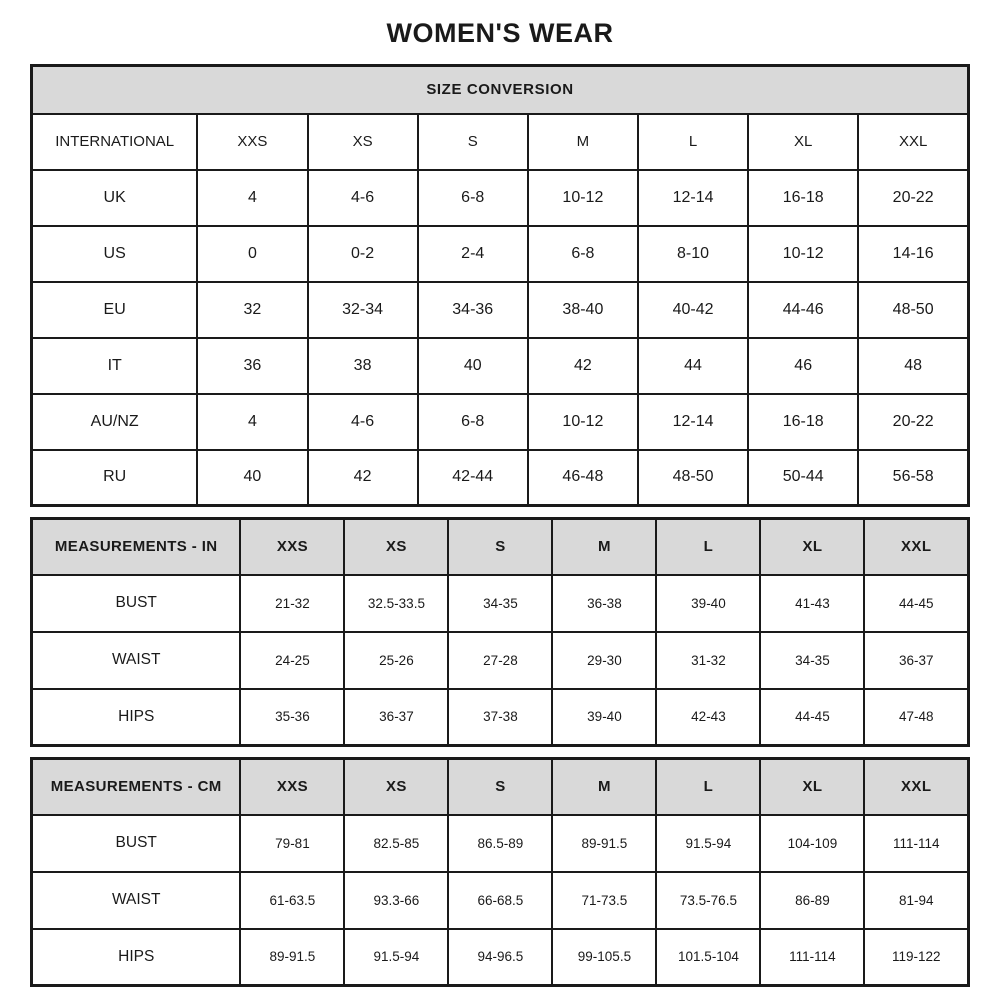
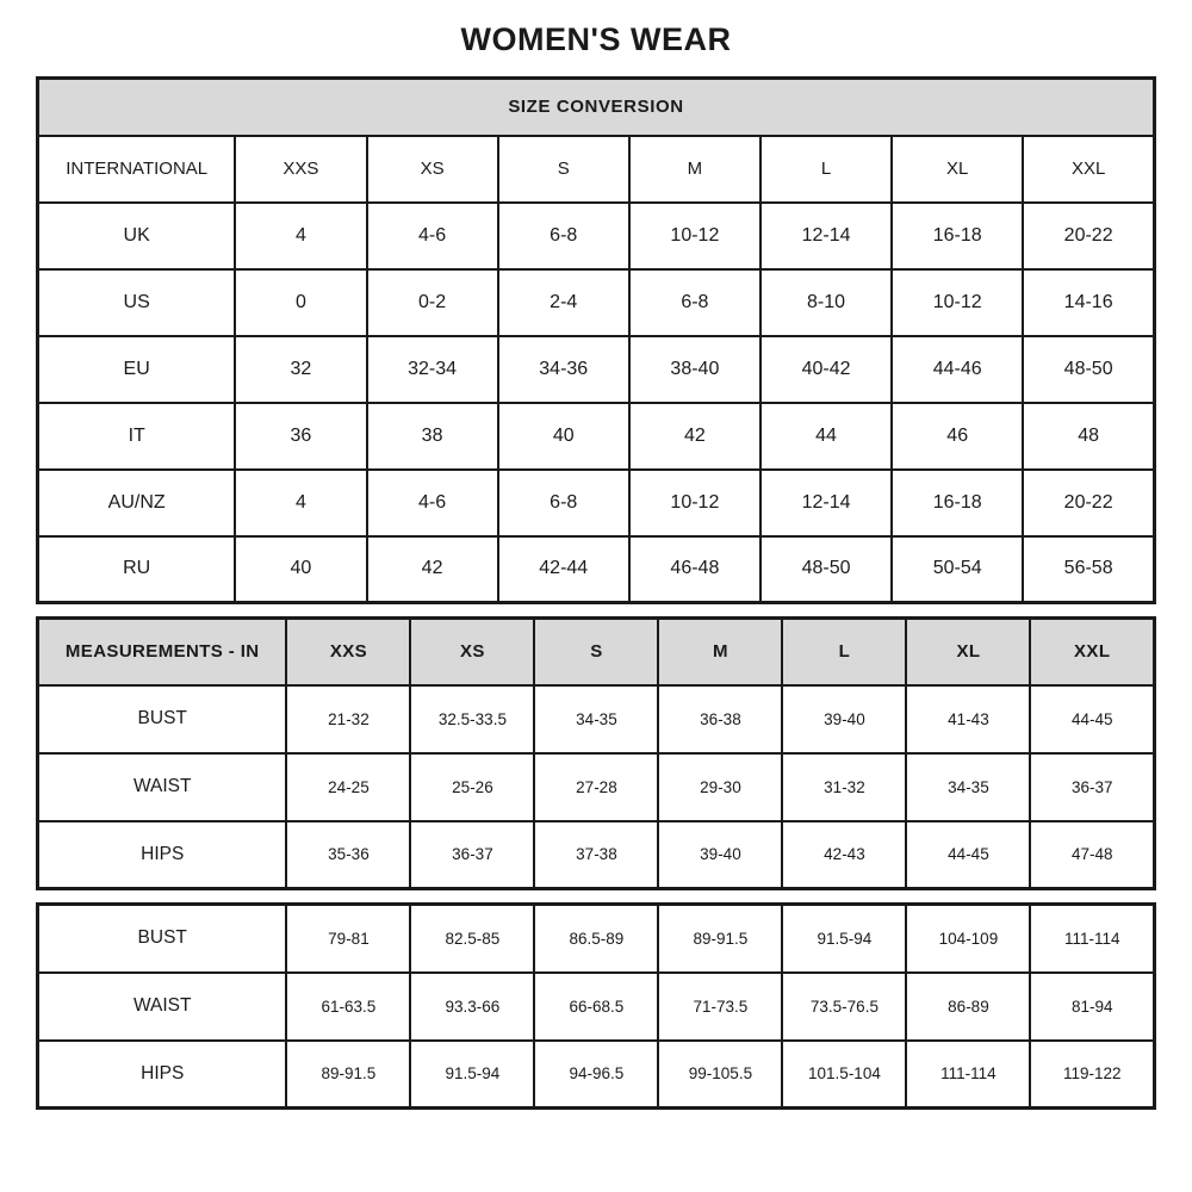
  WOMEN'S WEAR
  SIZE CONVERSION
  INTERNATIONAL	XXS	XS	S	M	L	XL	XXL
  UK	4	4-6	6-8	10-12	12-14	16-18	20-22
  US	0	0-2	2-4	6-8	8-10	10-12	14-16
  EU	32	32-34	34-36	38-40	40-42	44-46	48-50
  IT	36	38	40	42	44	46	48
  AU/NZ	4	4-6	6-8	10-12	12-14	16-18	20-22
- RU	40	42	42-44	46-48	48-50	50-44	56-58
+ RU	40	42	42-44	46-48	48-50	50-54	56-58
  MEASUREMENTS - IN	XXS	XS	S	M	L	XL	XXL
  BUST	21-32	32.5-33.5	34-35	36-38	39-40	41-43	44-45
  WAIST	24-25	25-26	27-28	29-30	31-32	34-35	36-37
  HIPS	35-36	36-37	37-38	39-40	42-43	44-45	47-48
- MEASUREMENTS - CM	XXS	XS	S	M	L	XL	XXL
  BUST	79-81	82.5-85	86.5-89	89-91.5	91.5-94	104-109	111-114
  WAIST	61-63.5	93.3-66	66-68.5	71-73.5	73.5-76.5	86-89	81-94
  HIPS	89-91.5	91.5-94	94-96.5	99-105.5	101.5-104	111-114	119-122
